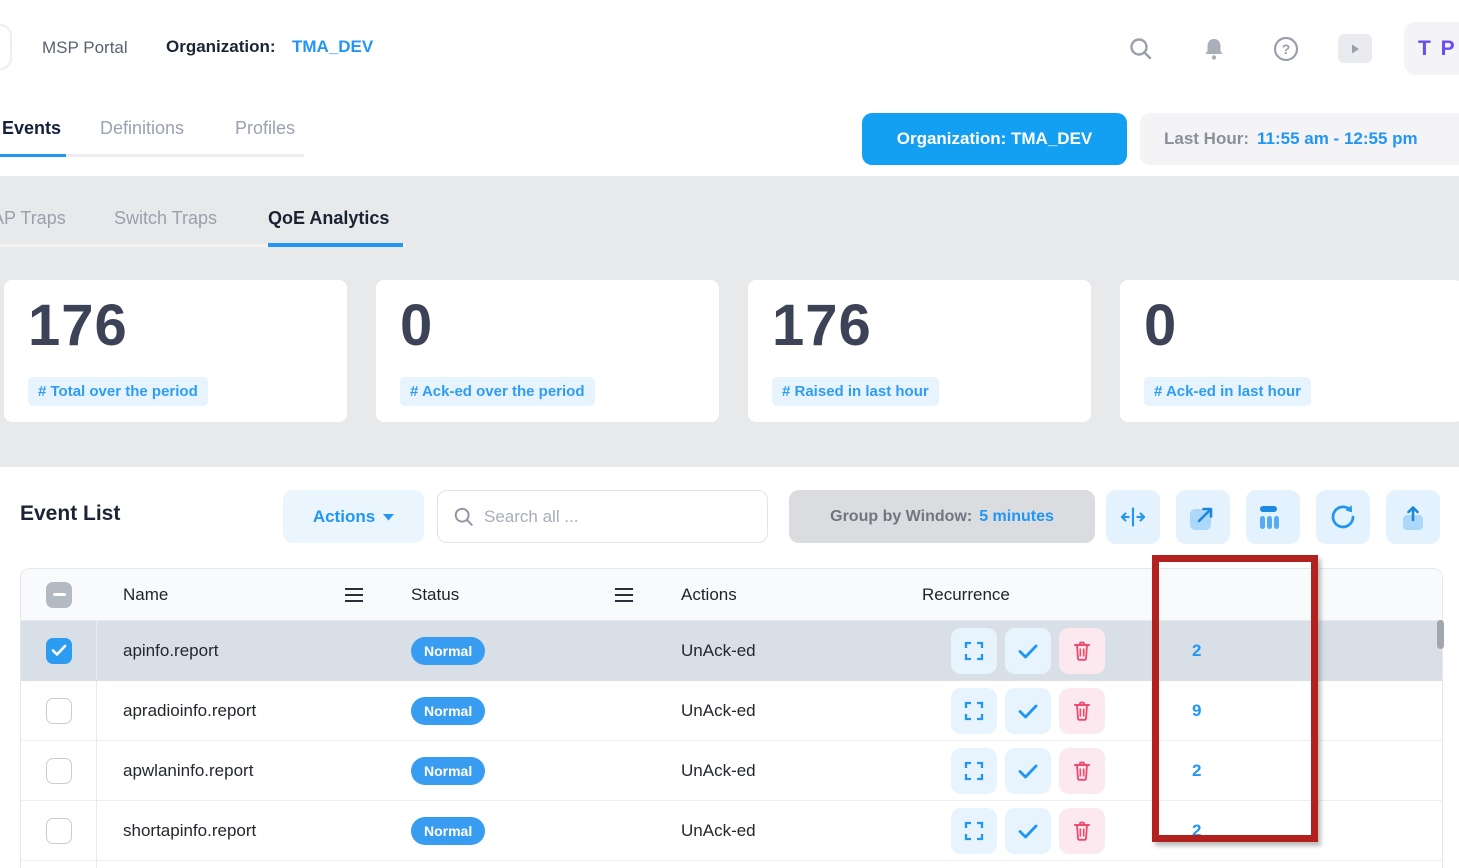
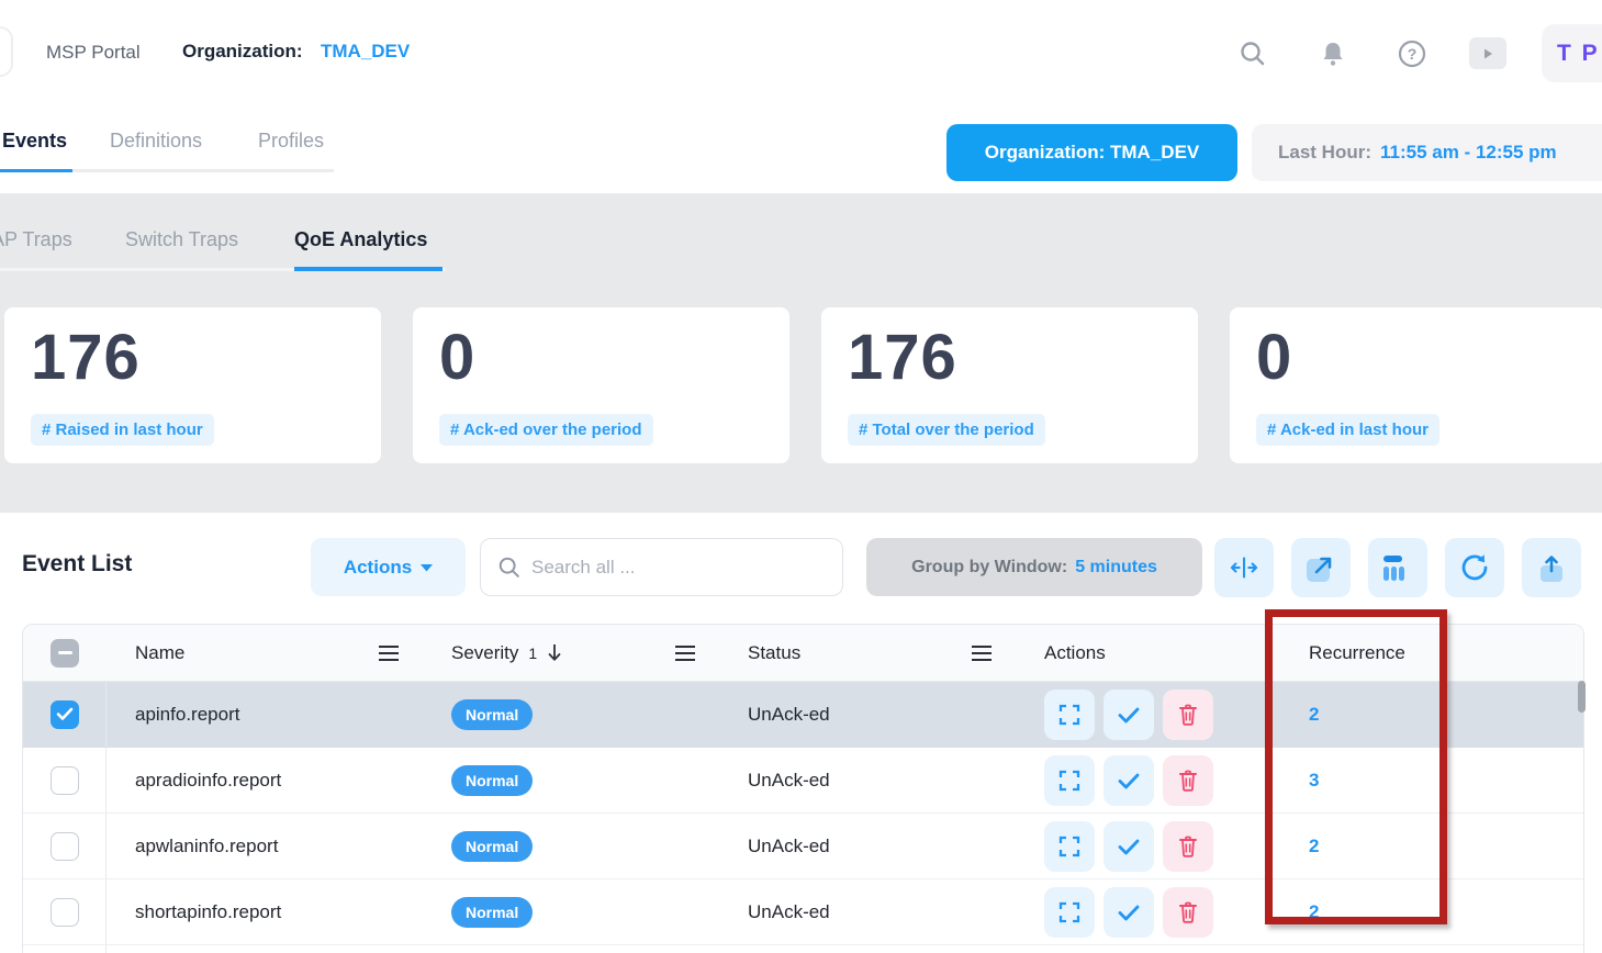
  MSP Portal
  Organization:
  TMA_DEV
  ?
  T P
  Events
  Definitions
  Profiles
  Organization: TMA_DEV
  Last Hour:
  11:55 am - 12:55 pm
  P Traps
  Switch Traps
  QoE Analytics
  176
- # Total over the period
+ # Raised in last hour
  0
  # Ack-ed over the period
  176
- # Raised in last hour
+ # Total over the period
  0
  # Ack-ed in last hour
  Event List
  Actions
  Search all ...
  Group by Window:
  5 minutes
  Name
+ Severity
+ 1
  Status
  Actions
  Recurrence
  apinfo.report
  Normal
  UnAck-ed
  2
  apradioinfo.report
  Normal
  UnAck-ed
- 9
+ 3
  apwlaninfo.report
  Normal
  UnAck-ed
  2
  shortapinfo.report
  Normal
  UnAck-ed
  2
